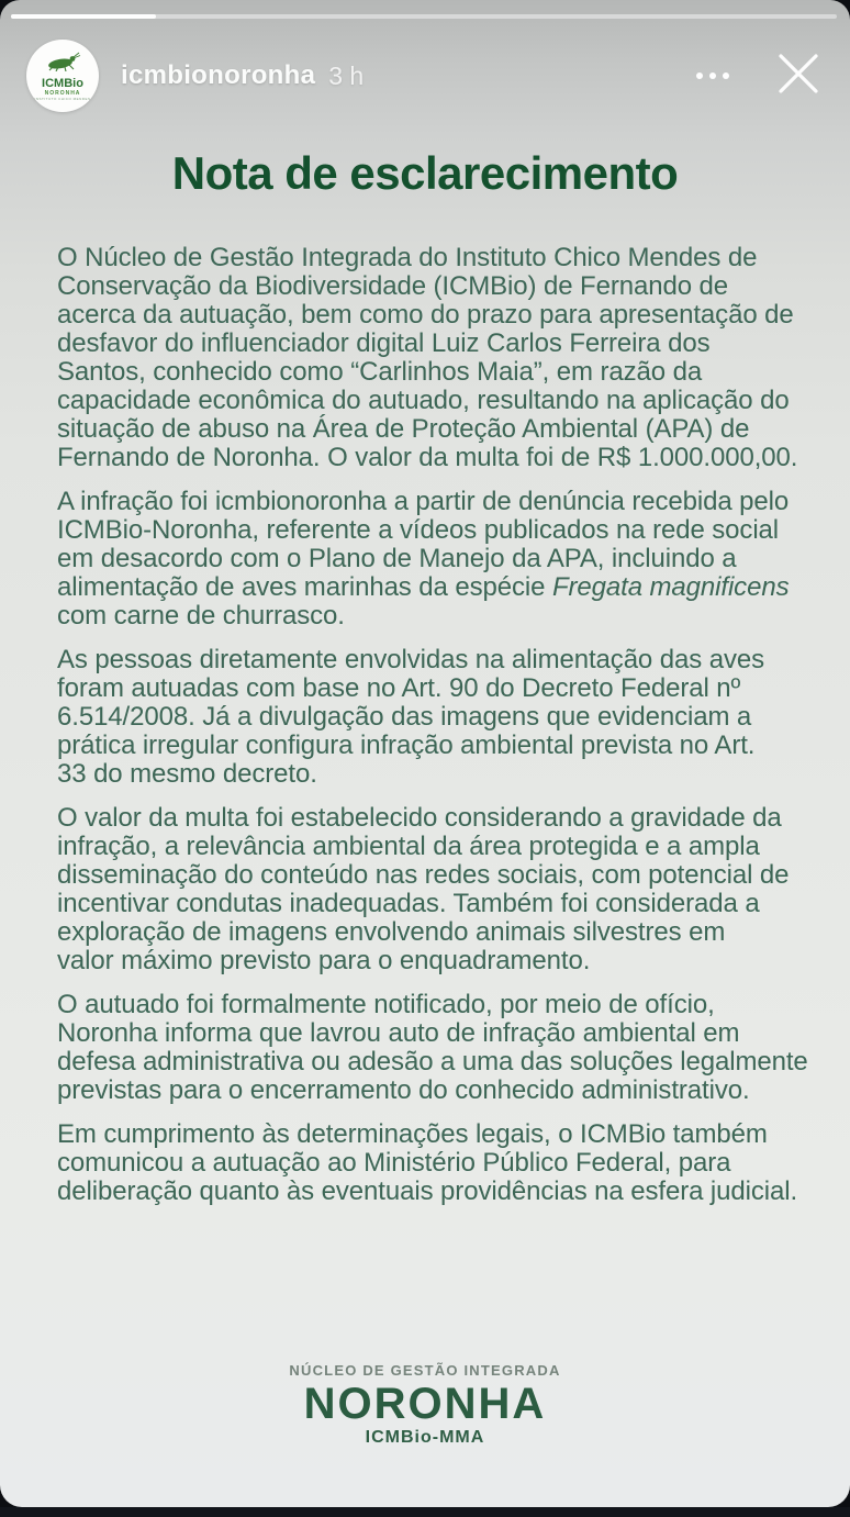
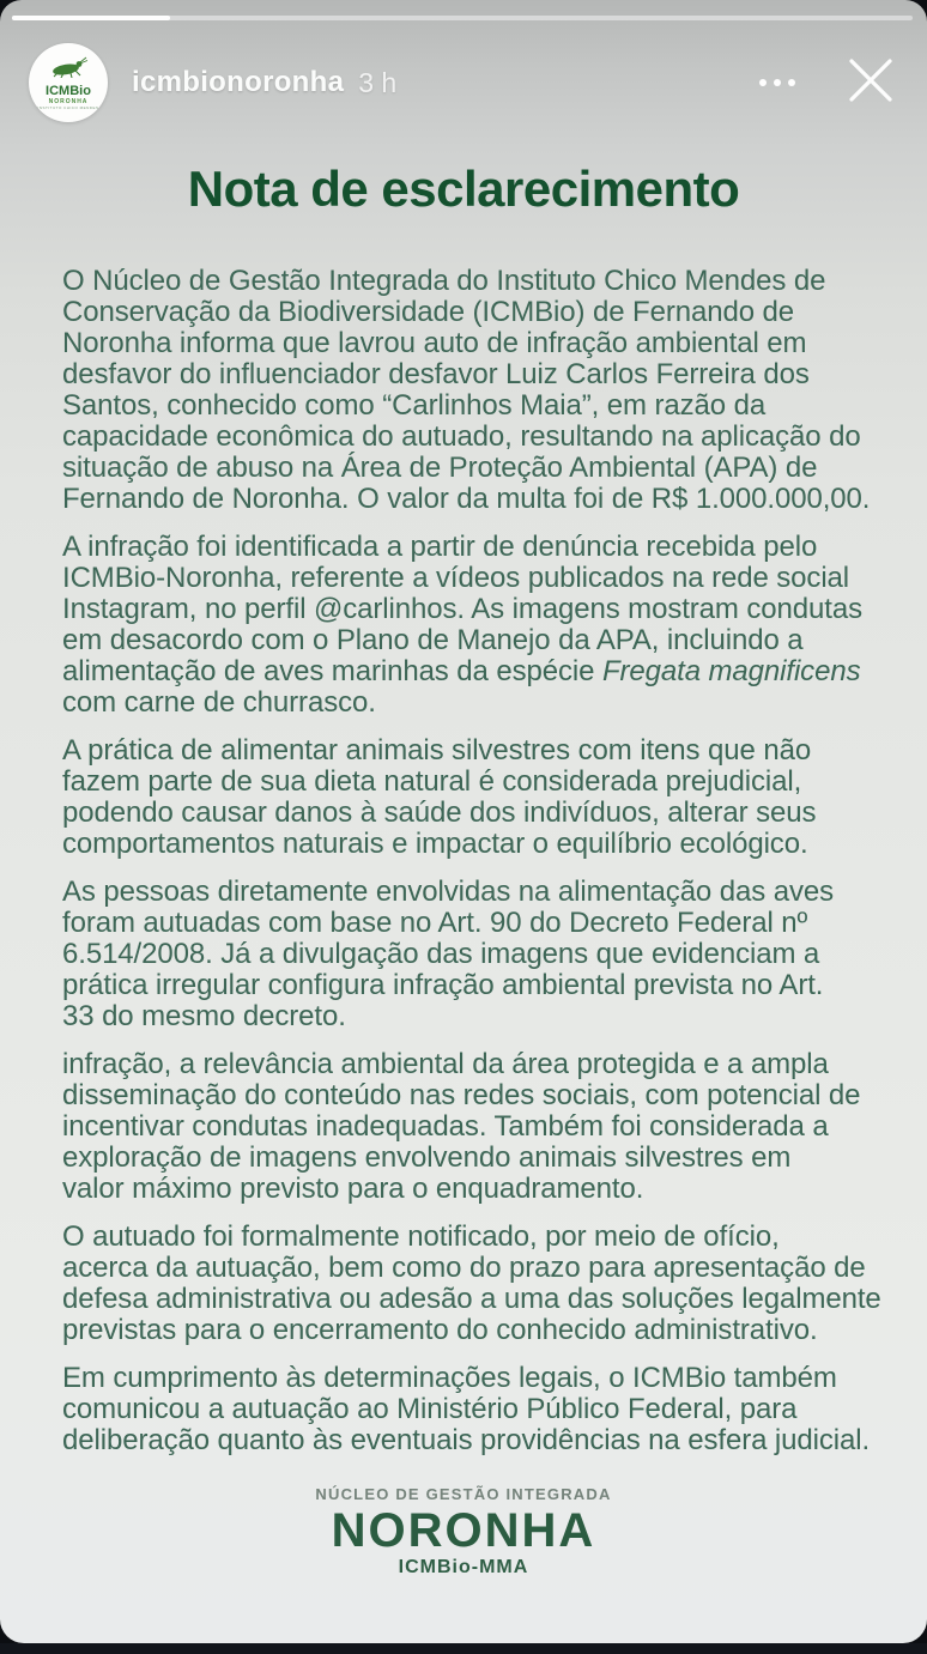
  ICMBio
  icmbionoronha
  3 h
  Nota de esclarecimento
  O Núcleo de Gestão Integrada do Instituto Chico Mendes de
  Conservação da Biodiversidade (ICMBio) de Fernando de
- acerca da autuação, bem como do prazo para apresentação de
+ Noronha informa que lavrou auto de infração ambiental em
- desfavor do influenciador digital Luiz Carlos Ferreira dos
+ desfavor do influenciador desfavor Luiz Carlos Ferreira dos
  Santos, conhecido como “Carlinhos Maia”, em razão da
  capacidade econômica do autuado, resultando na aplicação do
  situação de abuso na Área de Proteção Ambiental (APA) de
  Fernando de Noronha. O valor da multa foi de R$ 1.000.000,00.
- A infração foi icmbionoronha a partir de denúncia recebida pelo
+ A infração foi identificada a partir de denúncia recebida pelo
  ICMBio-Noronha, referente a vídeos publicados na rede social
+ Instagram, no perfil @carlinhos. As imagens mostram condutas
  em desacordo com o Plano de Manejo da APA, incluindo a
  alimentação de aves marinhas da espécie Fregata magnificens
  com carne de churrasco.
+ A prática de alimentar animais silvestres com itens que não
+ fazem parte de sua dieta natural é considerada prejudicial,
+ podendo causar danos à saúde dos indivíduos, alterar seus
+ comportamentos naturais e impactar o equilíbrio ecológico.
  As pessoas diretamente envolvidas na alimentação das aves
  foram autuadas com base no Art. 90 do Decreto Federal nº
  6.514/2008. Já a divulgação das imagens que evidenciam a
  prática irregular configura infração ambiental prevista no Art.
  33 do mesmo decreto.
- O valor da multa foi estabelecido considerando a gravidade da
  infração, a relevância ambiental da área protegida e a ampla
  disseminação do conteúdo nas redes sociais, com potencial de
  incentivar condutas inadequadas. Também foi considerada a
  exploração de imagens envolvendo animais silvestres em
  valor máximo previsto para o enquadramento.
  O autuado foi formalmente notificado, por meio de ofício,
- Noronha informa que lavrou auto de infração ambiental em
+ acerca da autuação, bem como do prazo para apresentação de
  defesa administrativa ou adesão a uma das soluções legalmente
  previstas para o encerramento do conhecido administrativo.
  Em cumprimento às determinações legais, o ICMBio também
  comunicou a autuação ao Ministério Público Federal, para
  deliberação quanto às eventuais providências na esfera judicial.
  NÚCLEO DE GESTÃO INTEGRADA
  NORONHA
  ICMBio-MMA
